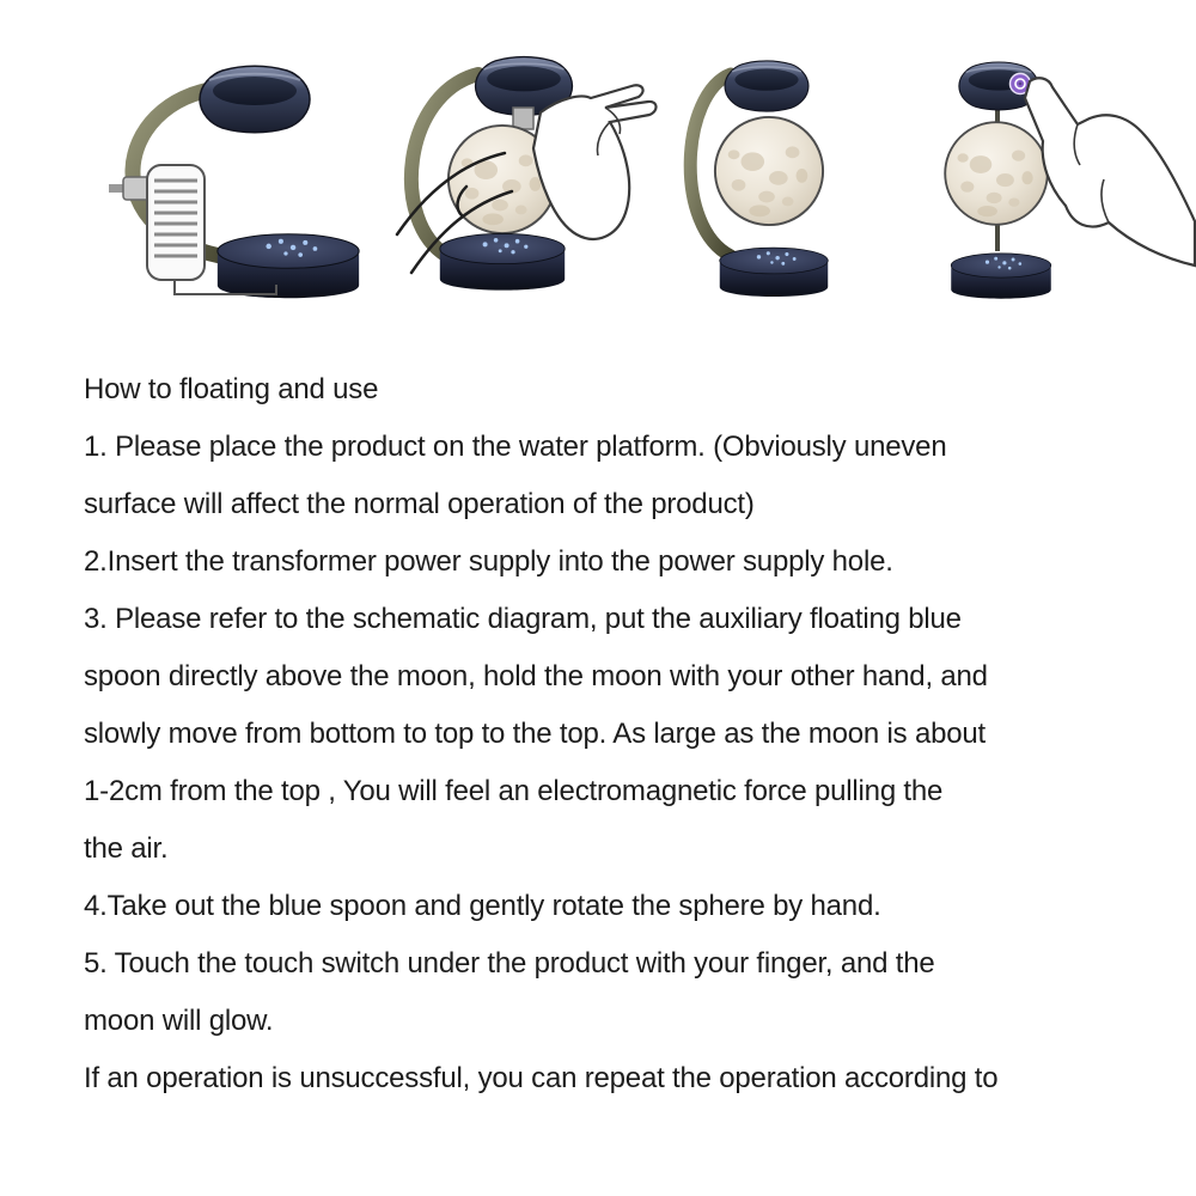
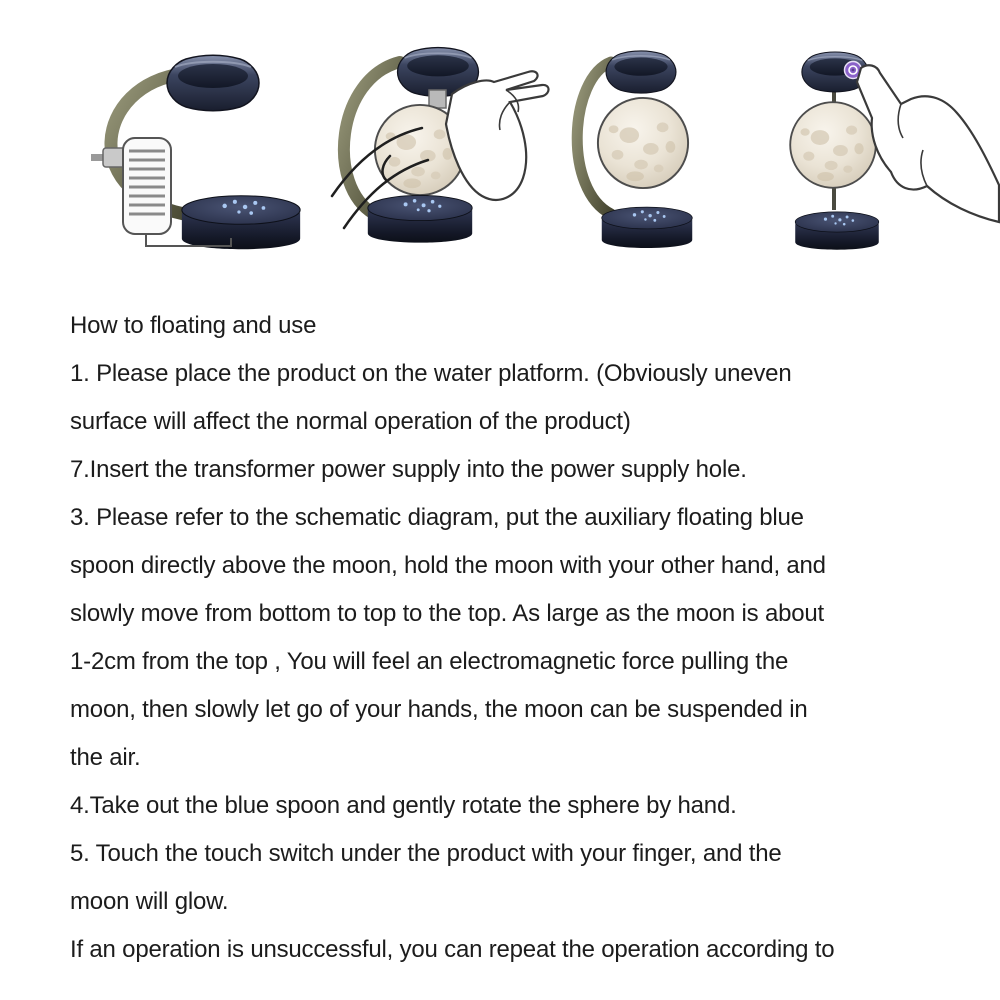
  How to floating and use
  1. Please place the product on the water platform. (Obviously uneven
  surface will affect the normal operation of the product)
- 2.Insert the transformer power supply into the power supply hole.
+ 7.Insert the transformer power supply into the power supply hole.
  3. Please refer to the schematic diagram, put the auxiliary floating blue
  spoon directly above the moon, hold the moon with your other hand, and
  slowly move from bottom to top to the top. As large as the moon is about
  1-2cm from the top , You will feel an electromagnetic force pulling the
+ moon, then slowly let go of your hands, the moon can be suspended in
  the air.
  4.Take out the blue spoon and gently rotate the sphere by hand.
  5. Touch the touch switch under the product with your finger, and the
  moon will glow.
  If an operation is unsuccessful, you can repeat the operation according to
